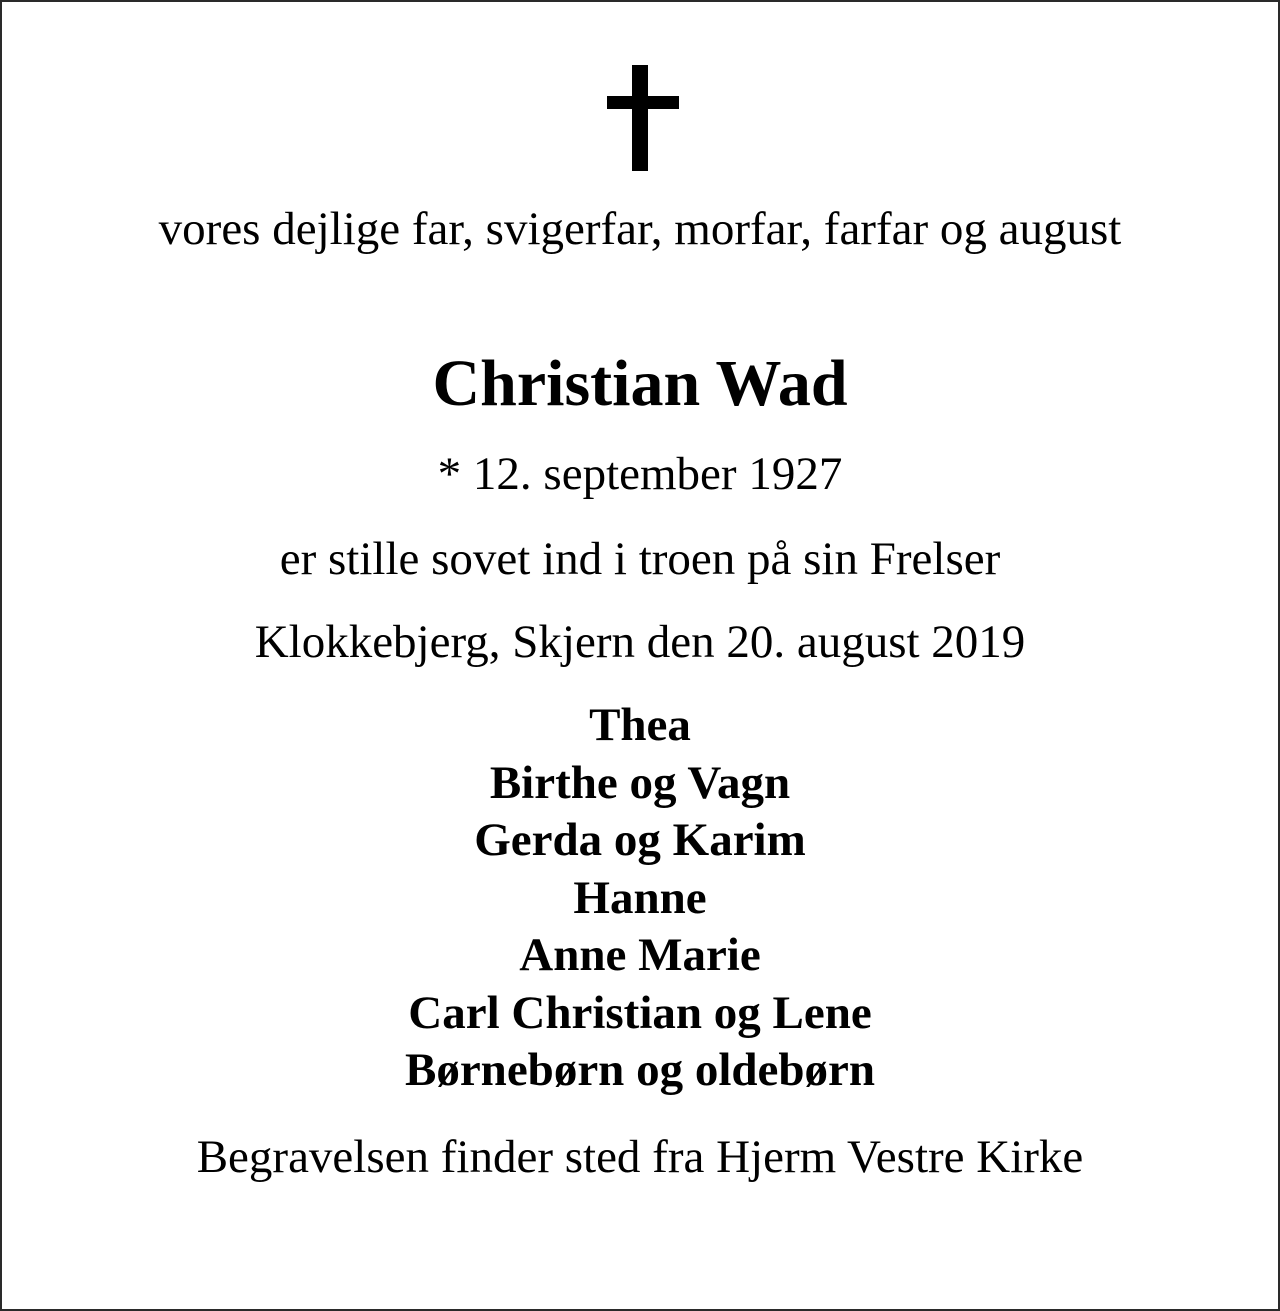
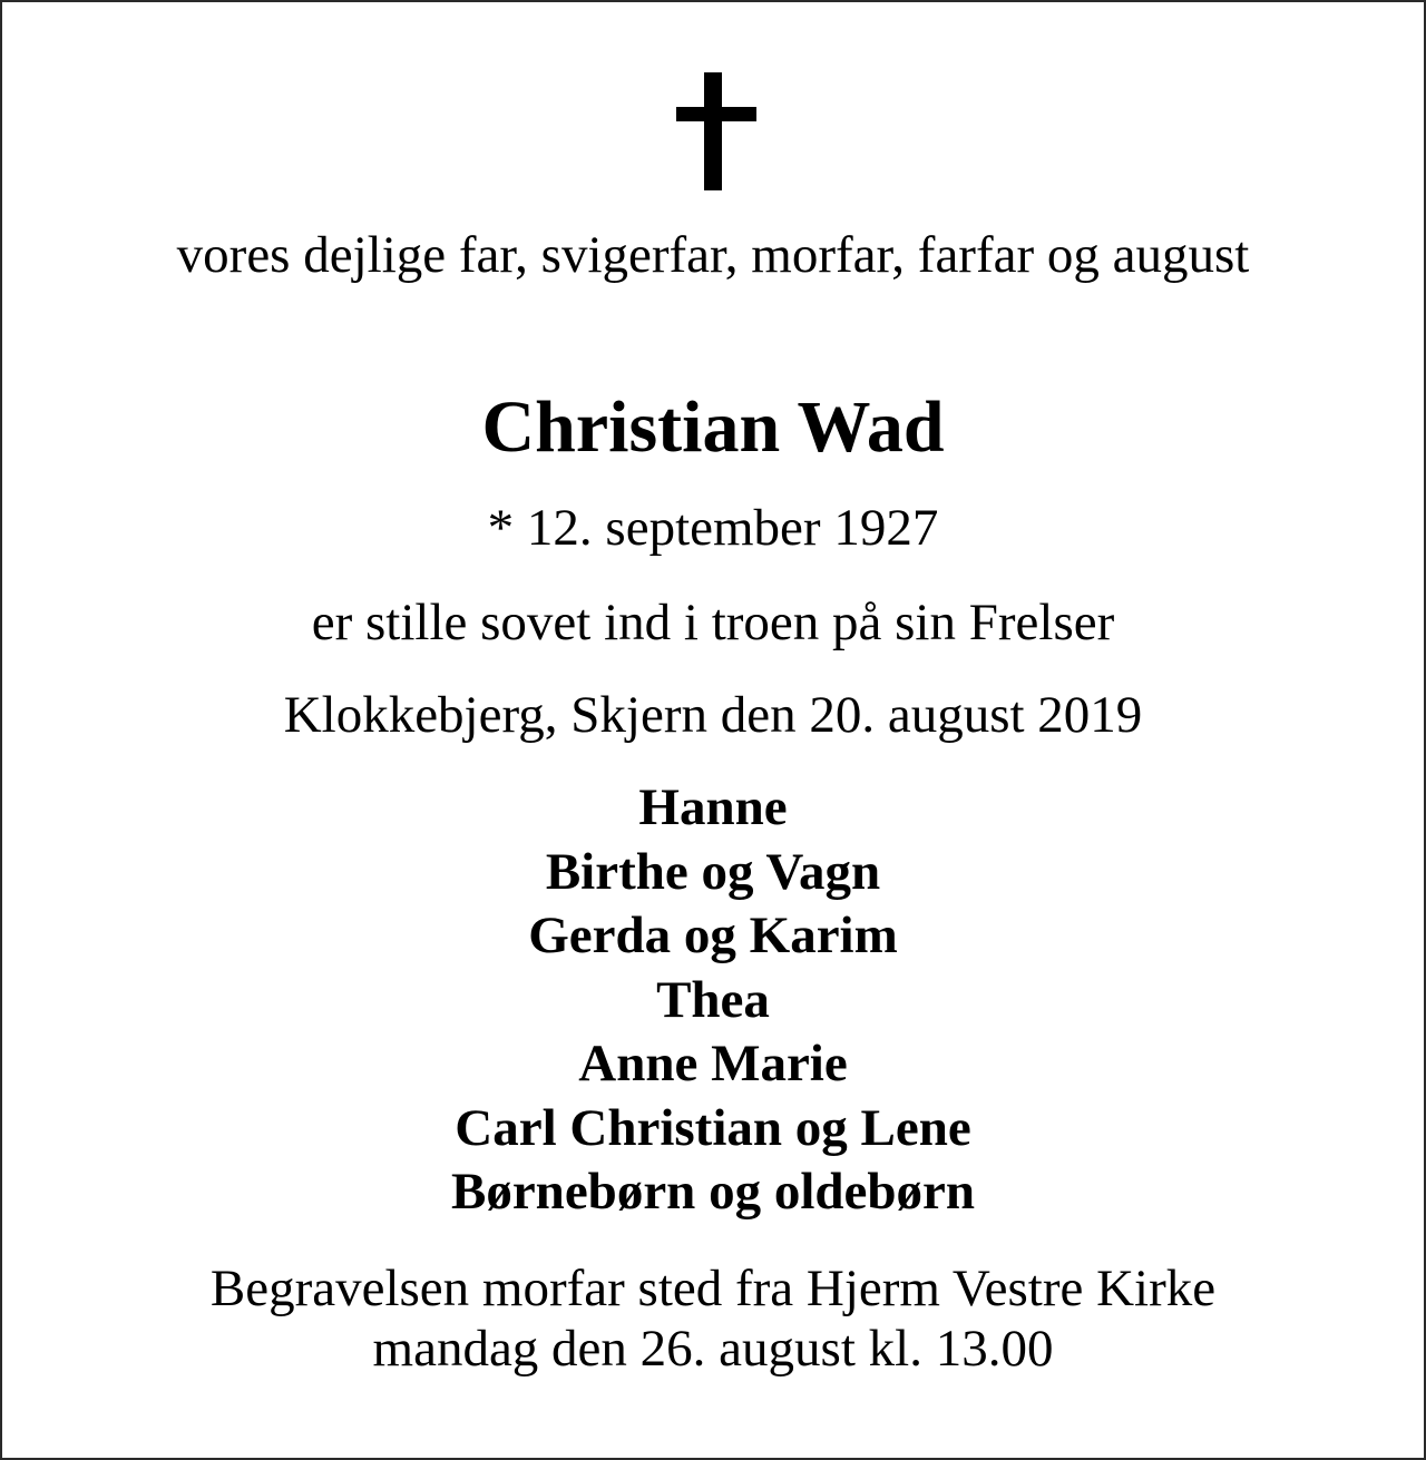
  vores dejlige far, svigerfar, morfar, farfar og august
  Christian Wad
  * 12. september 1927
  er stille sovet ind i troen på sin Frelser
  Klokkebjerg, Skjern den 20. august 2019
- Thea
+ Hanne
  Birthe og Vagn
  Gerda og Karim
- Hanne
+ Thea
  Anne Marie
  Carl Christian og Lene
  Børnebørn og oldebørn
- Begravelsen finder sted fra Hjerm Vestre Kirke
+ Begravelsen morfar sted fra Hjerm Vestre Kirke
+ mandag den 26. august kl. 13.00
